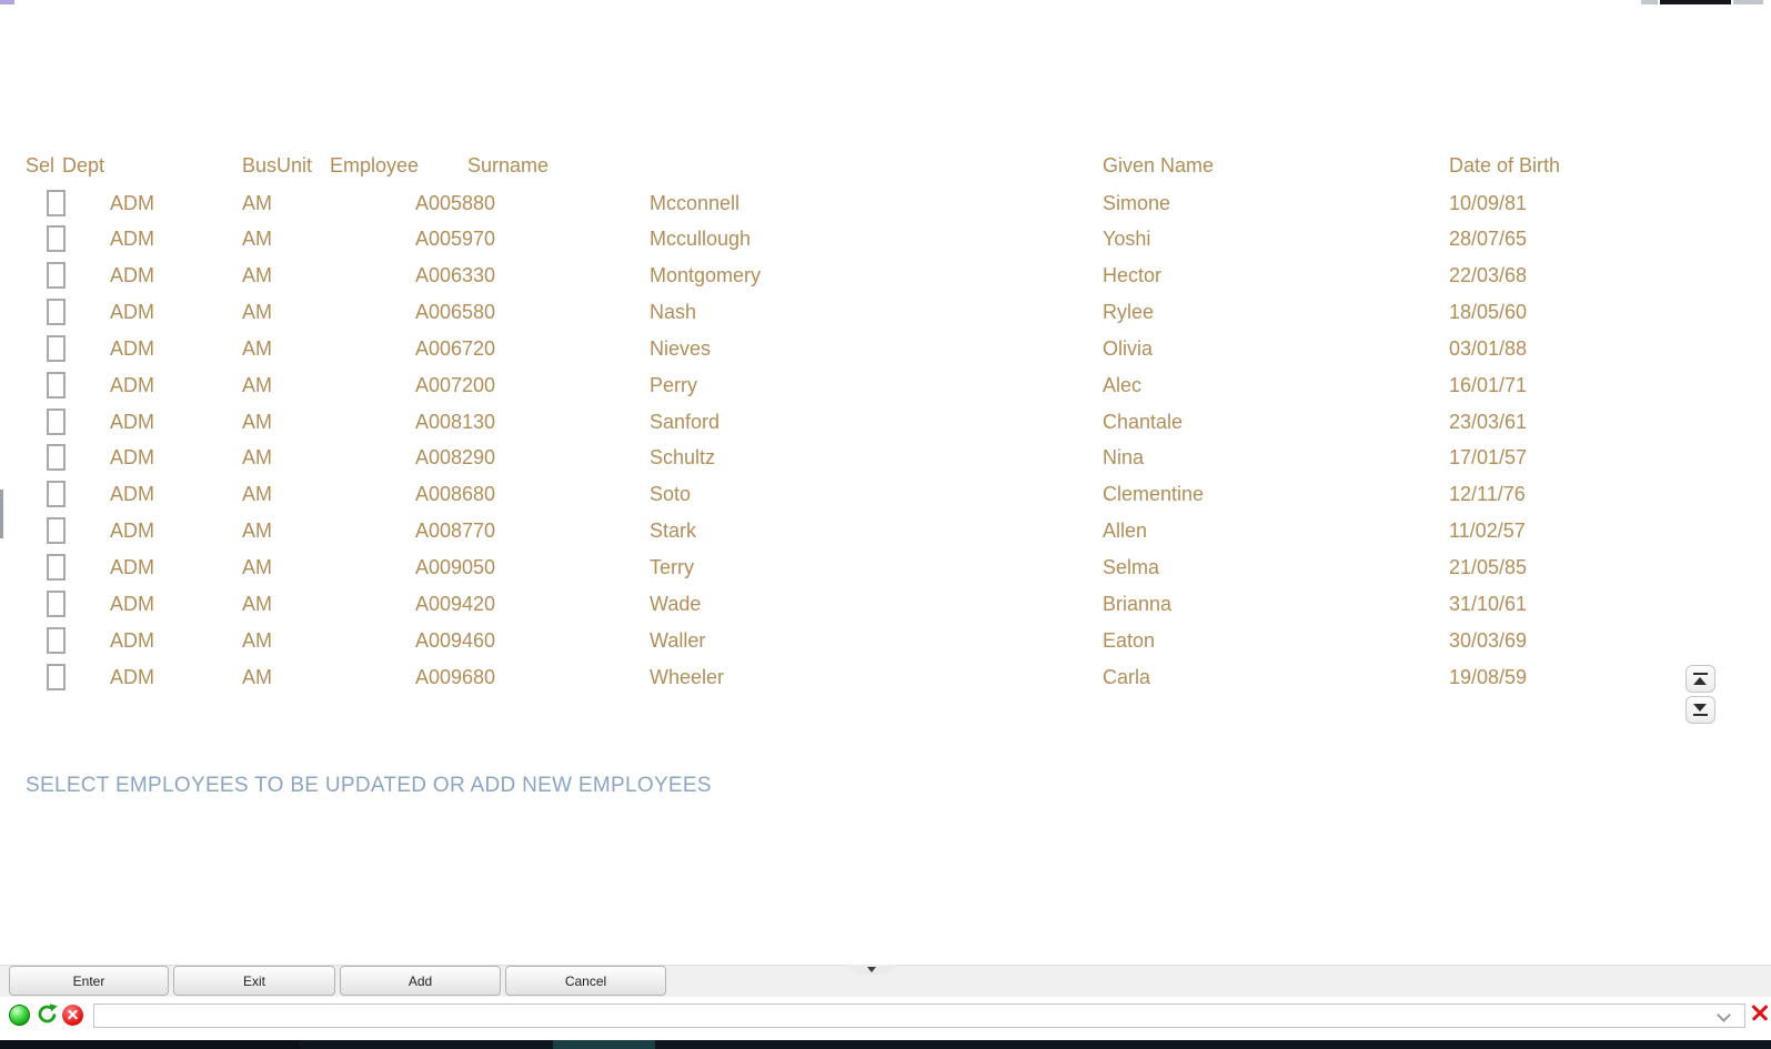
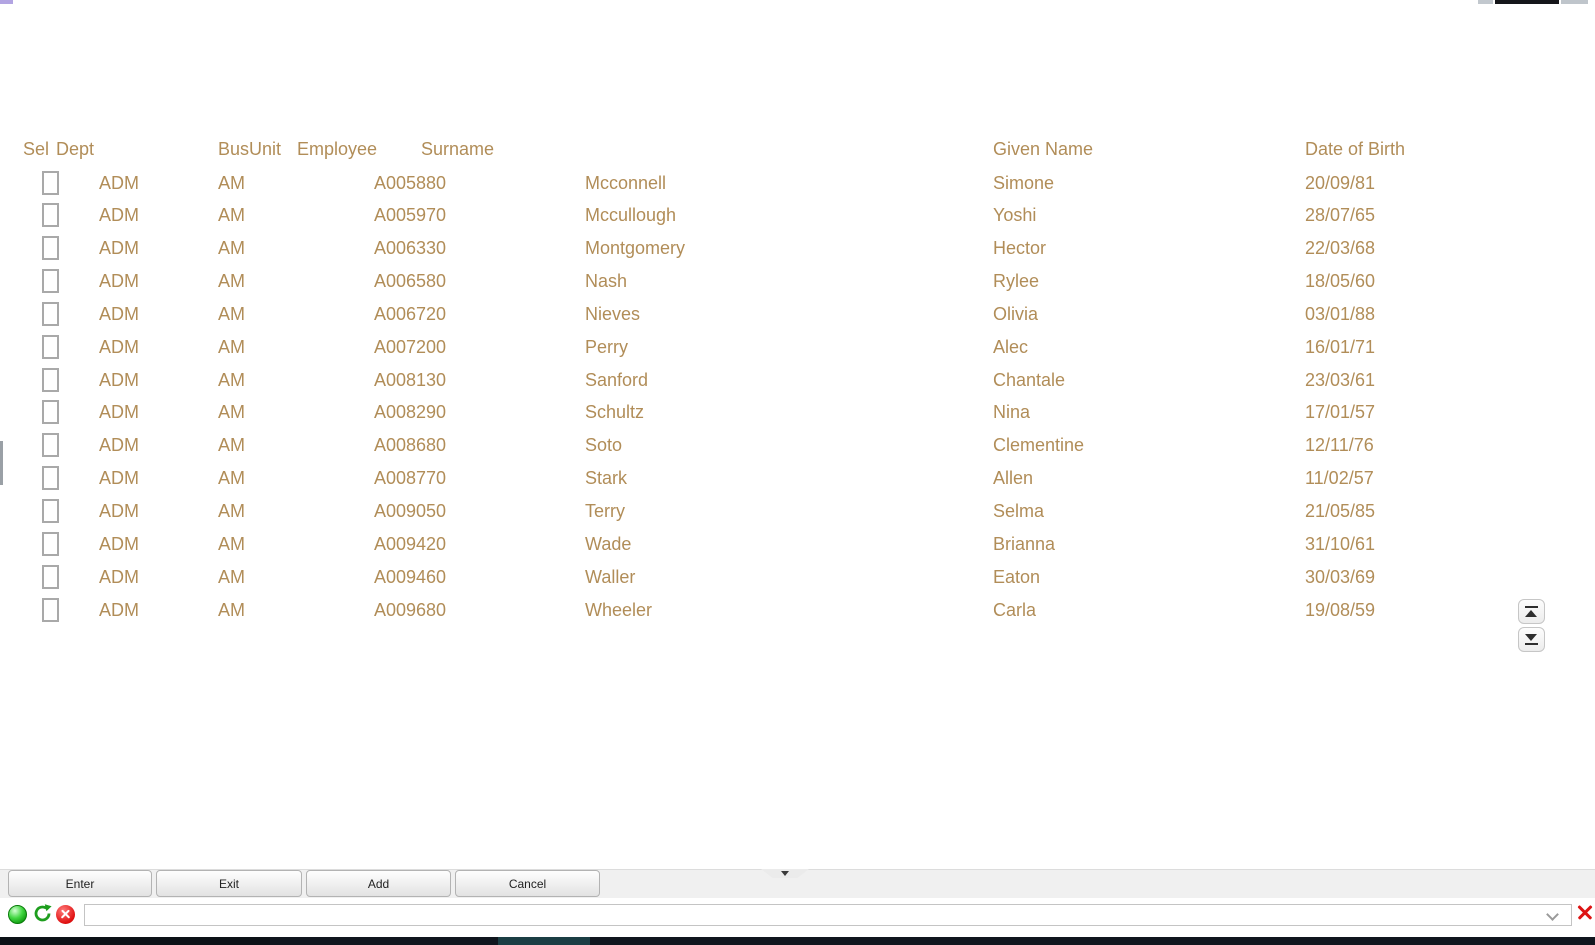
  Sel
  Dept
  BusUnit
  Employee
  Surname
  Given Name
  Date of Birth
  ADM
  AM
  A005880
  Mcconnell
  Simone
- 10/09/81
+ 20/09/81
  ADM
  AM
  A005970
  Mccullough
  Yoshi
  28/07/65
  ADM
  AM
  A006330
  Montgomery
  Hector
  22/03/68
  ADM
  AM
  A006580
  Nash
  Rylee
  18/05/60
  ADM
  AM
  A006720
  Nieves
  Olivia
  03/01/88
  ADM
  AM
  A007200
  Perry
  Alec
  16/01/71
  ADM
  AM
  A008130
  Sanford
  Chantale
  23/03/61
  ADM
  AM
  A008290
  Schultz
  Nina
  17/01/57
  ADM
  AM
  A008680
  Soto
  Clementine
  12/11/76
  ADM
  AM
  A008770
  Stark
  Allen
  11/02/57
  ADM
  AM
  A009050
  Terry
  Selma
  21/05/85
  ADM
  AM
  A009420
  Wade
  Brianna
  31/10/61
  ADM
  AM
  A009460
  Waller
  Eaton
  30/03/69
  ADM
  AM
  A009680
  Wheeler
  Carla
  19/08/59
- SELECT EMPLOYEES TO BE UPDATED OR ADD NEW EMPLOYEES
  Enter
  Exit
  Add
  Cancel
